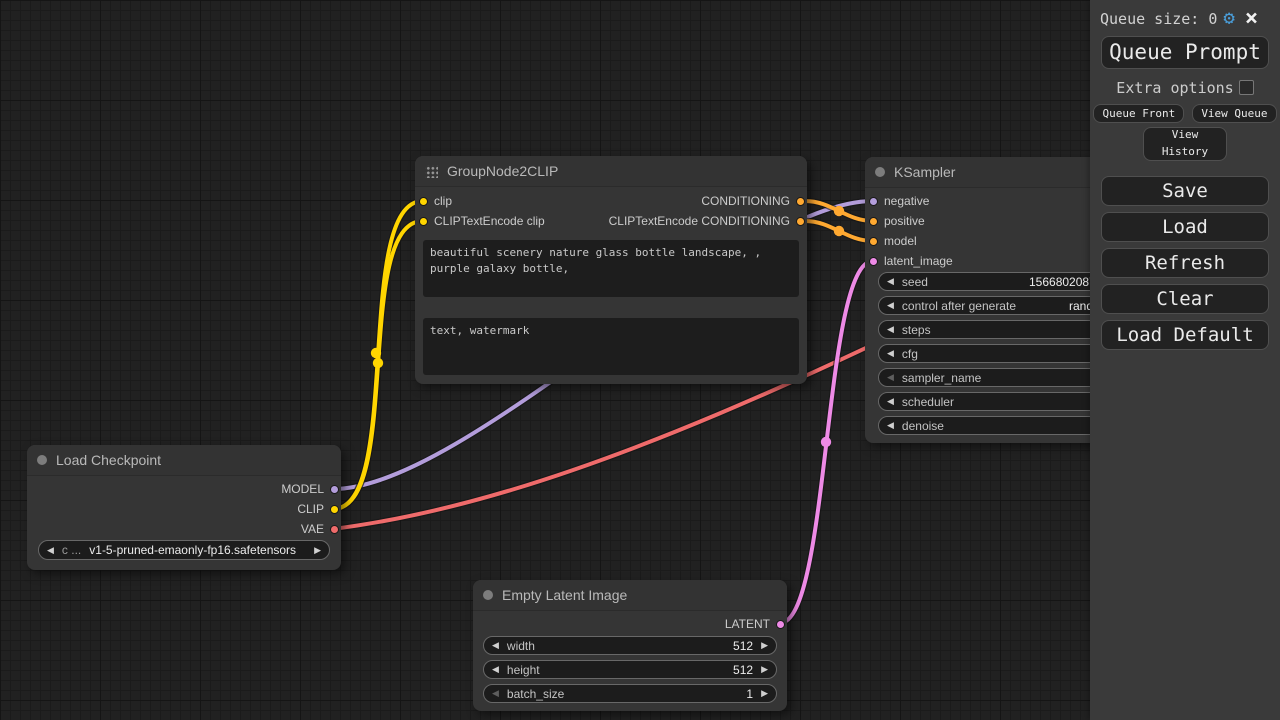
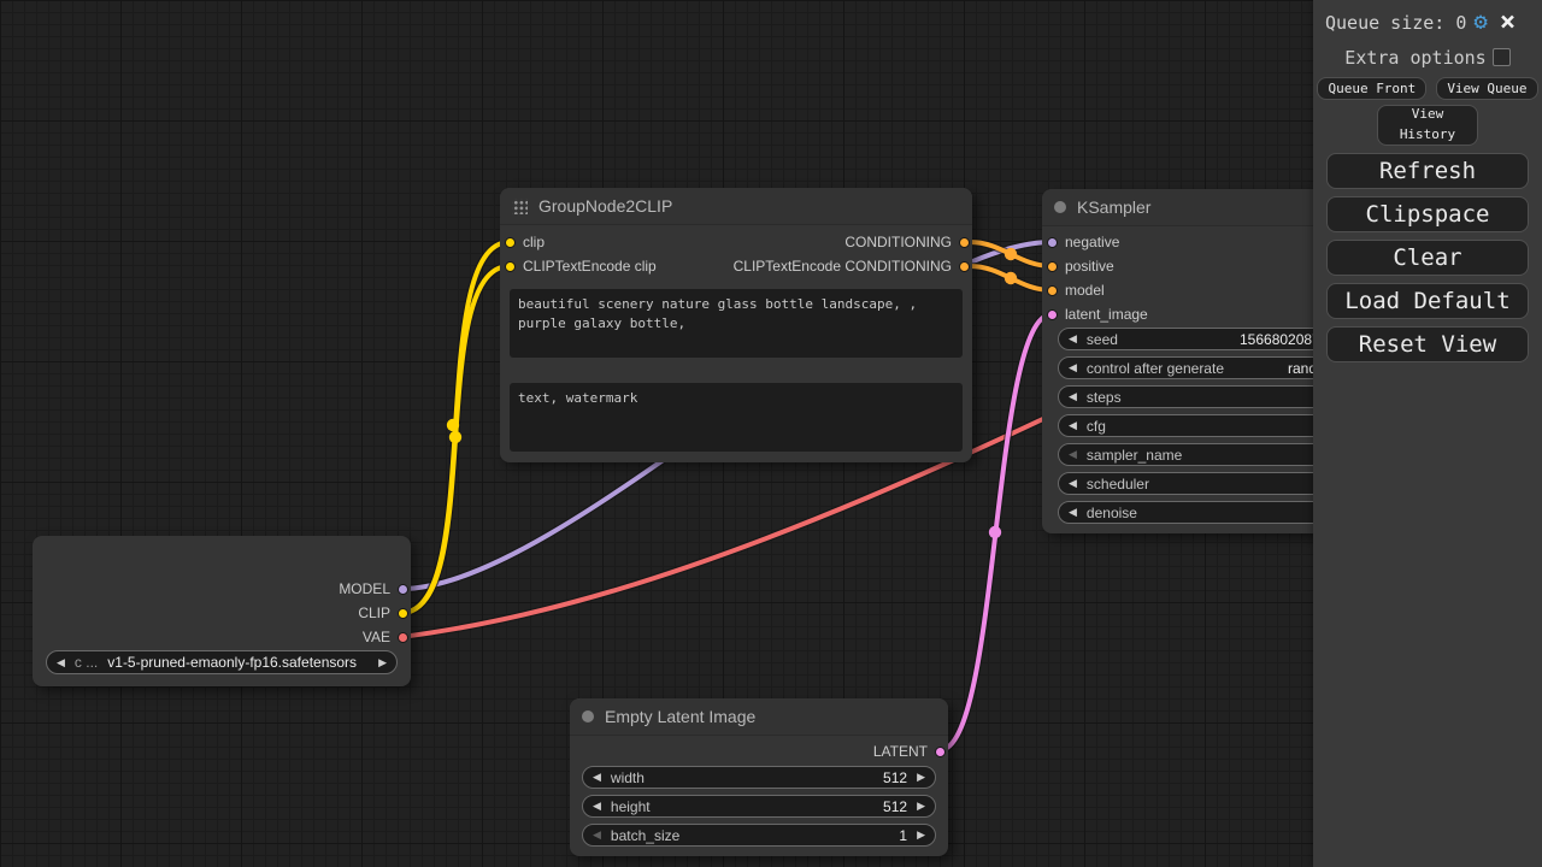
  GroupNode2CLIP
  clip
  CLIPTextEncode clip
  CONDITIONING
  CLIPTextEncode CONDITIONING
  beautiful scenery nature glass bottle landscape, , purple galaxy bottle,
  text, watermark
  KSampler
  negative
  positive
  model
  latent_image
  ◀
  seed
  156680208
  ◀
  control after generate
  ◀
  steps
  ◀
  cfg
  ◀
  sampler_name
  ◀
  scheduler
  ◀
  denoise
- Load Checkpoint
  MODEL
  CLIP
  VAE
  ◀
  c ...
  v1-5-pruned-emaonly-fp16.safetensors
  ▶
  Empty Latent Image
  LATENT
  ◀
  width
  512
  ▶
  ◀
  height
  512
  ▶
  ◀
  batch_size
  1
  ▶
  Queue size: 0
  ⚙
  ×
- Queue Prompt
  Extra options
  Queue Front
  View Queue
  View
  History
- Save
- Load
  Refresh
+ Clipspace
  Clear
  Load Default
+ Reset View
